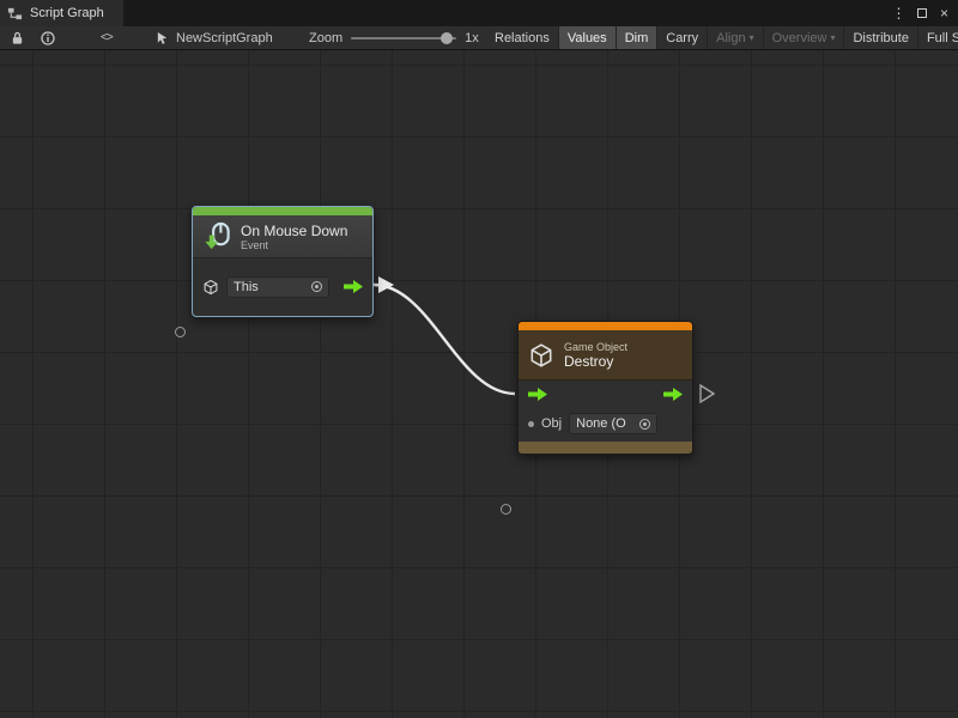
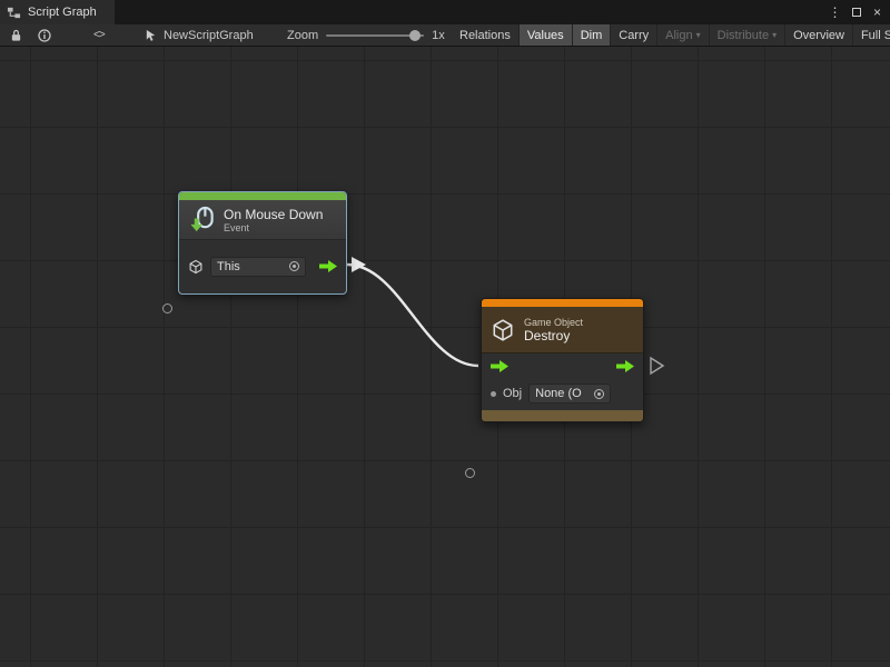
  Script Graph
  ⋮
  ×
  <>
  NewScriptGraph
  Zoom
  1x
  Relations
  Values
  Dim
  Carry
  Align
  ▾
- Overview
+ Distribute
  ▾
- Distribute
+ Overview
  Full S
  On Mouse Down
  Event
  This
  Game Object
  Destroy
  Obj
  None (O
